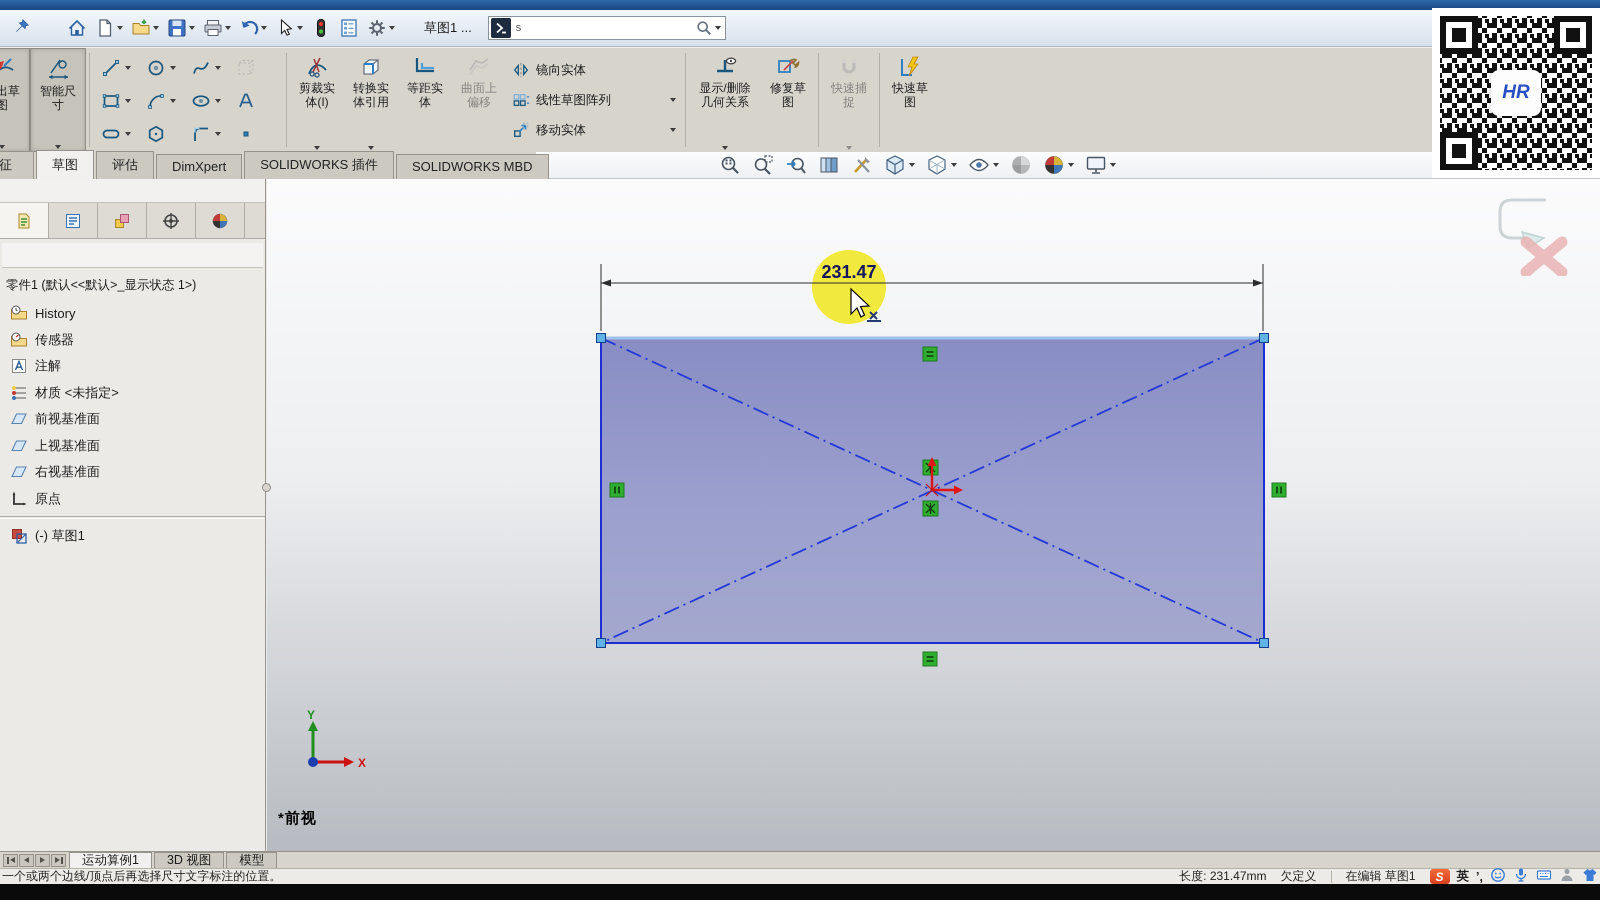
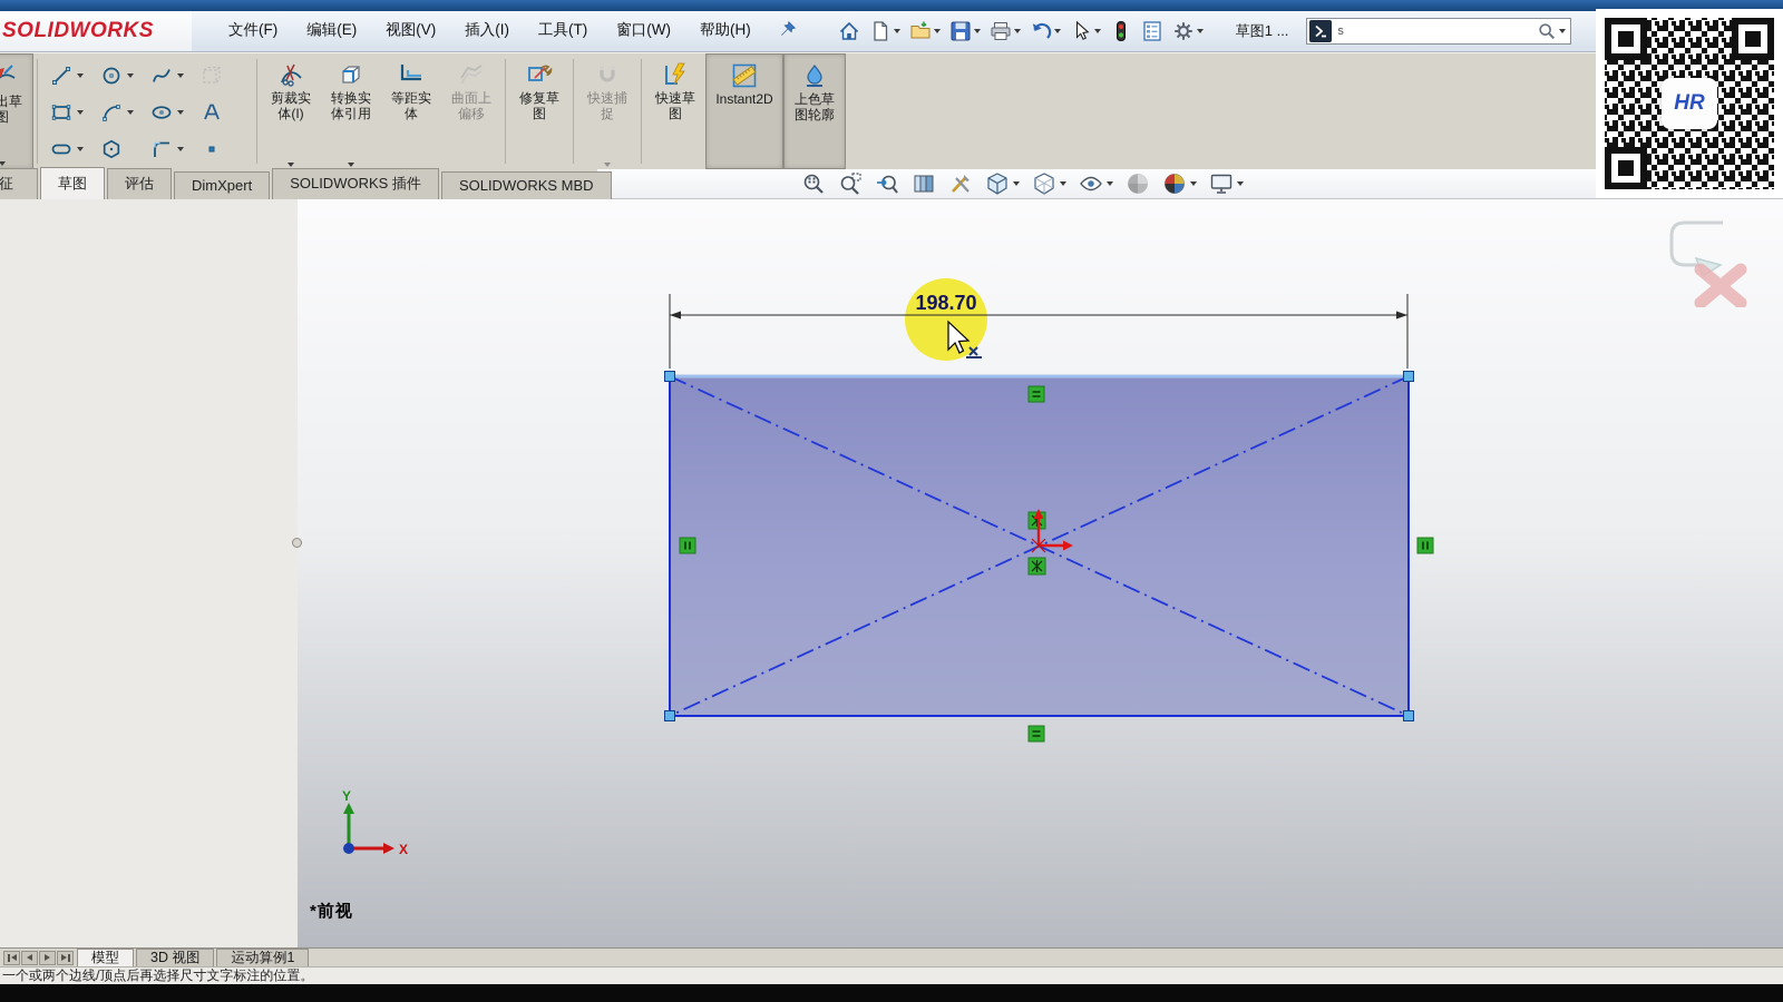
+ SOLIDWORKS
+ 文件(F)
+ 编辑(E)
+ 视图(V)
+ 插入(I)
+ 工具(T)
+ 窗口(W)
+ 帮助(H)
  草图1 ...
  s
  出草图
- 智能尺寸
  剪裁实体(I)
  转换实体引用
  等距实体
  曲面上偏移
- 镜向实体
- 线性草图阵列
- 移动实体
- 显示/删除几何关系
  修复草图
  快速捕捉
  快速草图
+ Instant2D
+ 上色草图轮廓
  草图
  评估
  DimXpert
  SOLIDWORKS 插件
  SOLIDWORKS MBD
- 零件1 (默认<<默认>_显示状态 1>)
- History
- 传感器
- 注解
- 材质 <未指定>
- 前视基准面
- 上视基准面
- 右视基准面
- 原点
- (-) 草图1
- 231.47
+ 198.70
  Y
  X
  *前视
  HR
- 运动算例1
+ 模型
  3D 视图
- 模型
+ 运动算例1
  一个或两个边线/顶点后再选择尺寸文字标注的位置。
- 长度: 231.47mm
- 欠定义
- 在编辑 草图1
- S
- 英
- ’,
